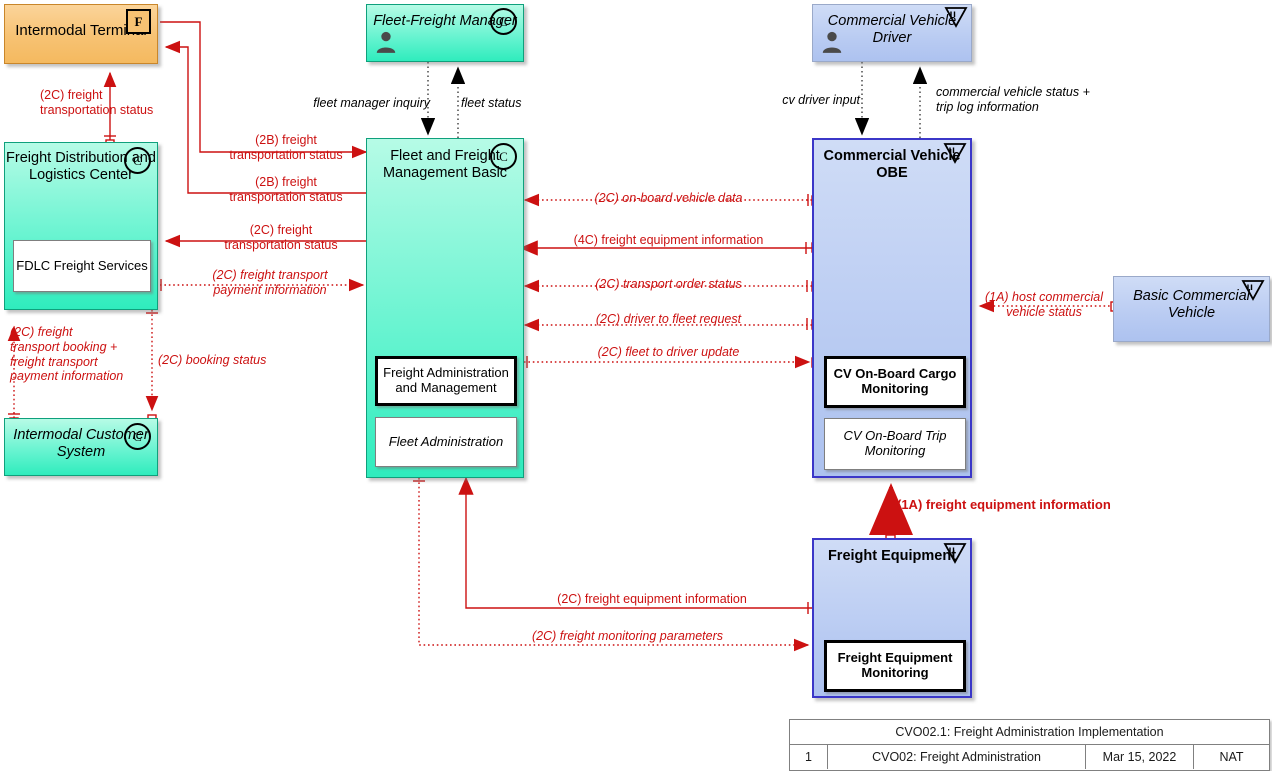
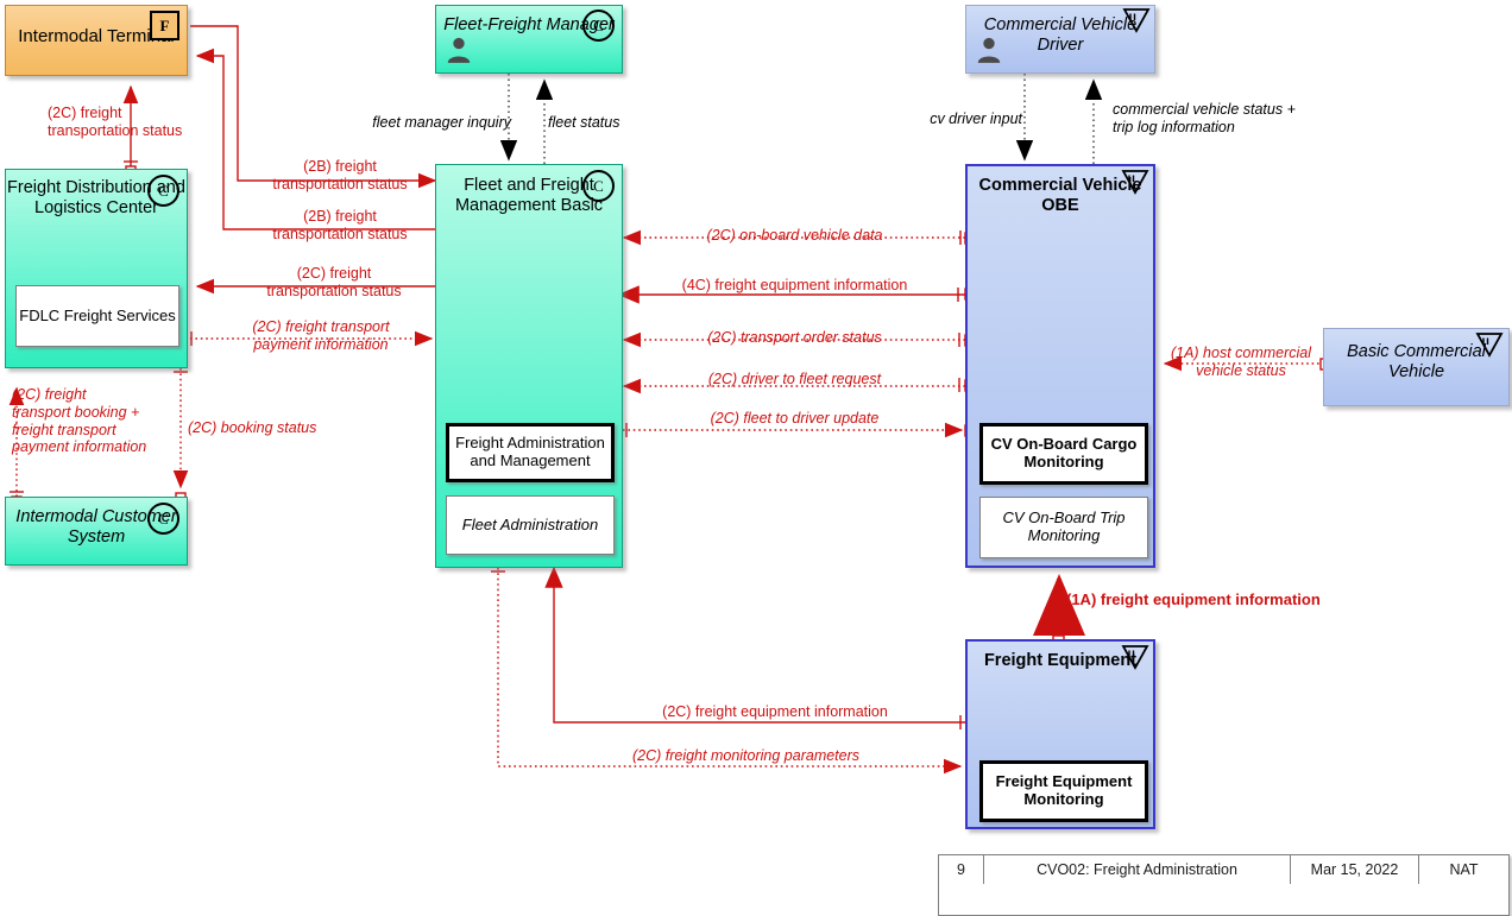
  Intermodal Term
  F
  Freight Distribution and Logistics Center
  C
  FDLC Freight Services
  Intermodal Customer System
  C
  Fleet-Freight Manager
  C
  Fleet and Freight Management Basic
  C
  Freight Administration and Management
  Fleet Administration
  Commercial Vehicle Driver
  Commercial Vehicle OBE
  CV On-Board Cargo Monitoring
  CV On-Board Trip Monitoring
  Basic Commercial Vehicle
  Freight Equipment
  Freight Equipment Monitoring
  (2C) freight
  transportation status
  (2B) freight
  transportation status
  (2B) freight
  transportation status
  (2C) freight
  transportation status
  (2C) freight transport
  payment information
  (2C) freight
  transport booking +
  freight transport
  payment information
  (2C) booking status
  fleet manager inquiry
  fleet status
  cv driver input
  commercial vehicle status +
  trip log information
  (2C) on-board vehicle data
  (4C) freight equipment information
  (2C) transport order status
  (2C) driver to fleet request
  (2C) fleet to driver update
  (1A) host commercial
  vehicle status
  (1A) freight equipment information
  (2C) freight equipment information
  (2C) freight monitoring parameters
- CVO02.1: Freight Administration Implementation
- 1
+ 9
  CVO02: Freight Administration
  Mar 15, 2022
  NAT
